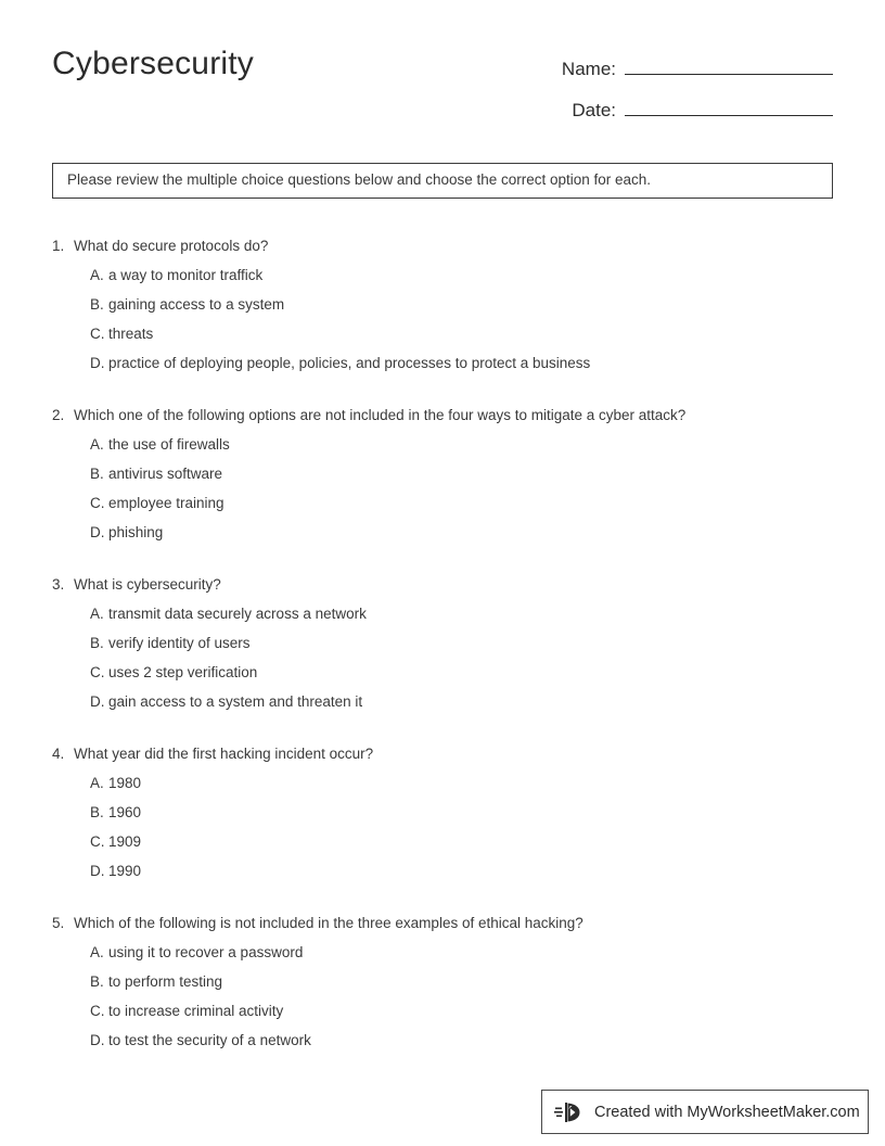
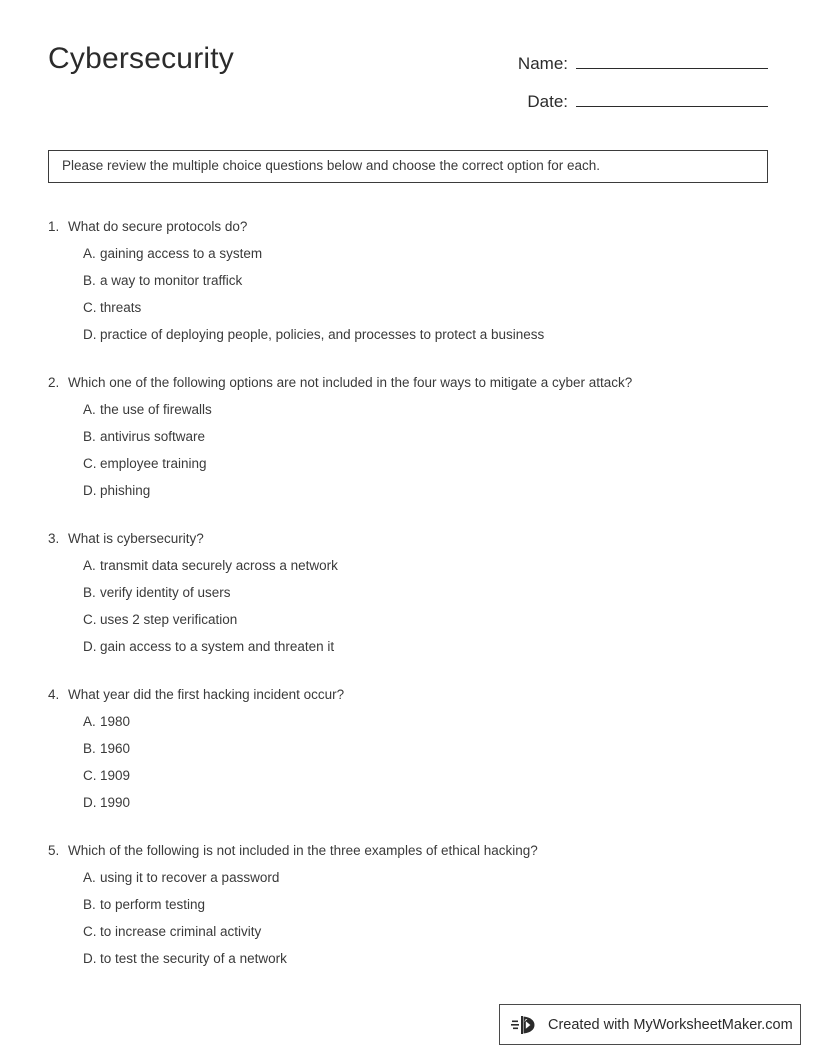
  Cybersecurity
  Name:
  Date:
  Please review the multiple choice questions below and choose the correct option for each.
  1.
  What do secure protocols do?
  A.
- a way to monitor traffick
+ gaining access to a system
  B.
- gaining access to a system
+ a way to monitor traffick
  C.
  threats
  D.
  practice of deploying people, policies, and processes to protect a business
  2.
  Which one of the following options are not included in the four ways to mitigate a cyber attack?
  A.
  the use of firewalls
  B.
  antivirus software
  C.
  employee training
  D.
  phishing
  3.
  What is cybersecurity?
  A.
  transmit data securely across a network
  B.
  verify identity of users
  C.
  uses 2 step verification
  D.
  gain access to a system and threaten it
  4.
  What year did the first hacking incident occur?
  A.
  1980
  B.
  1960
  C.
  1909
  D.
  1990
  5.
  Which of the following is not included in the three examples of ethical hacking?
  A.
  using it to recover a password
  B.
  to perform testing
  C.
  to increase criminal activity
  D.
  to test the security of a network
  Created with MyWorksheetMaker.com
